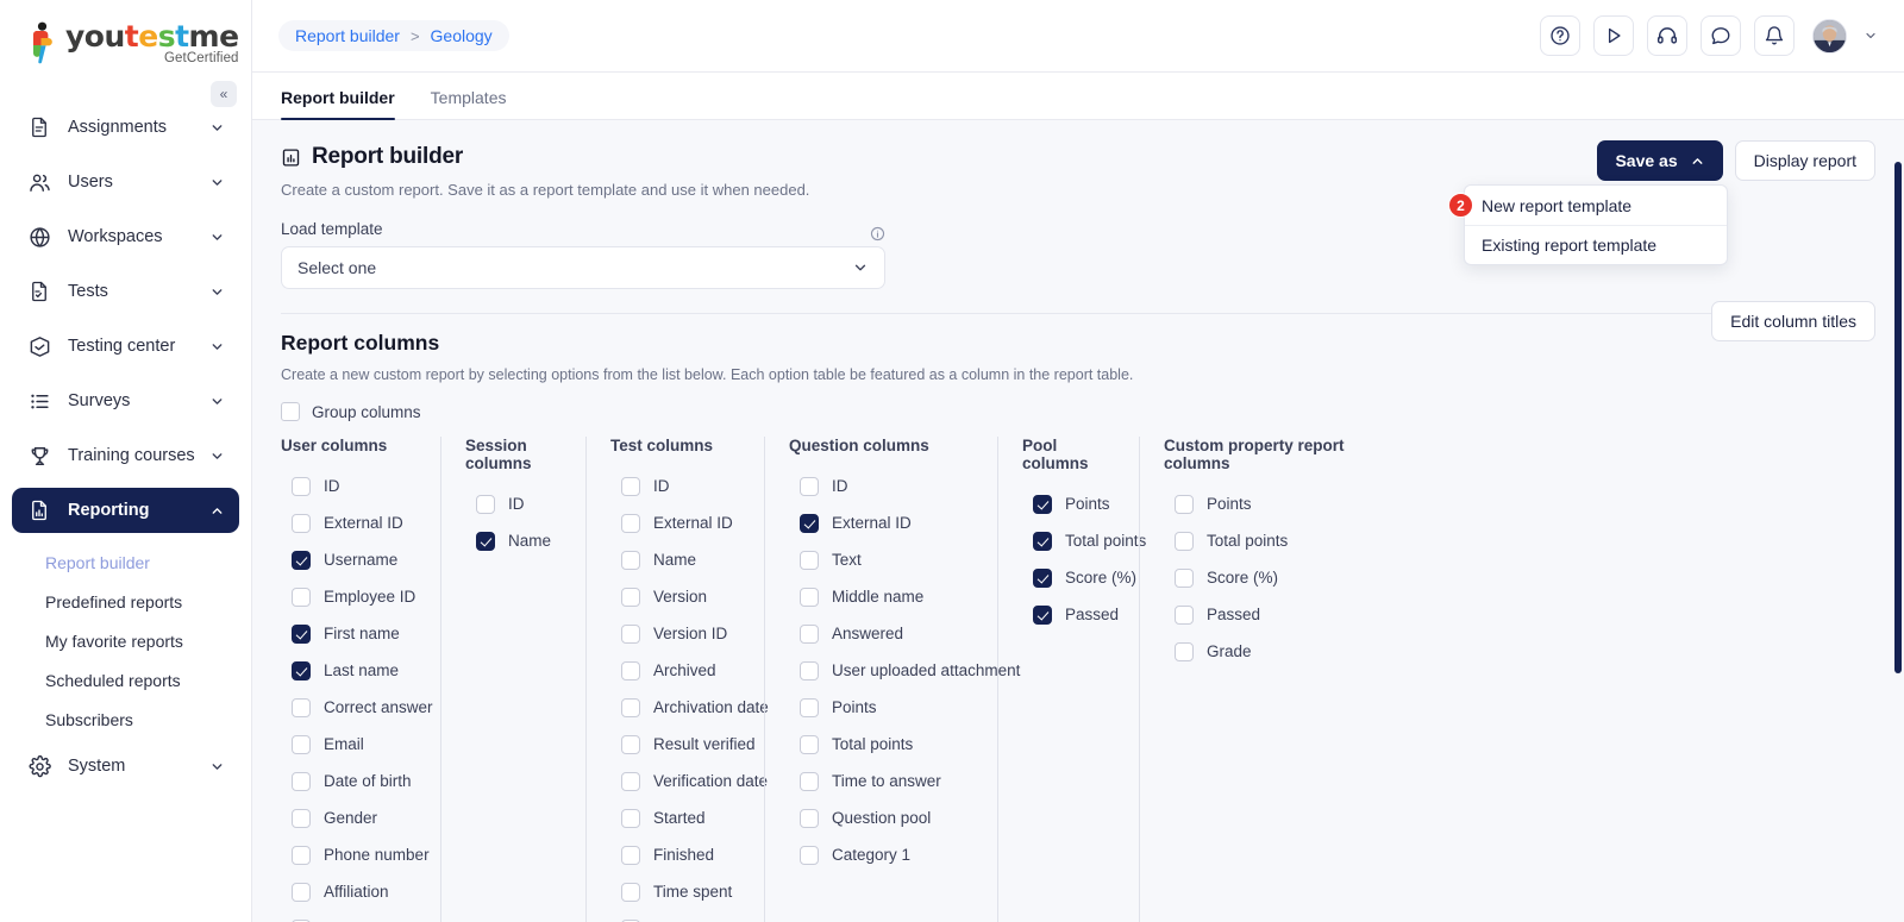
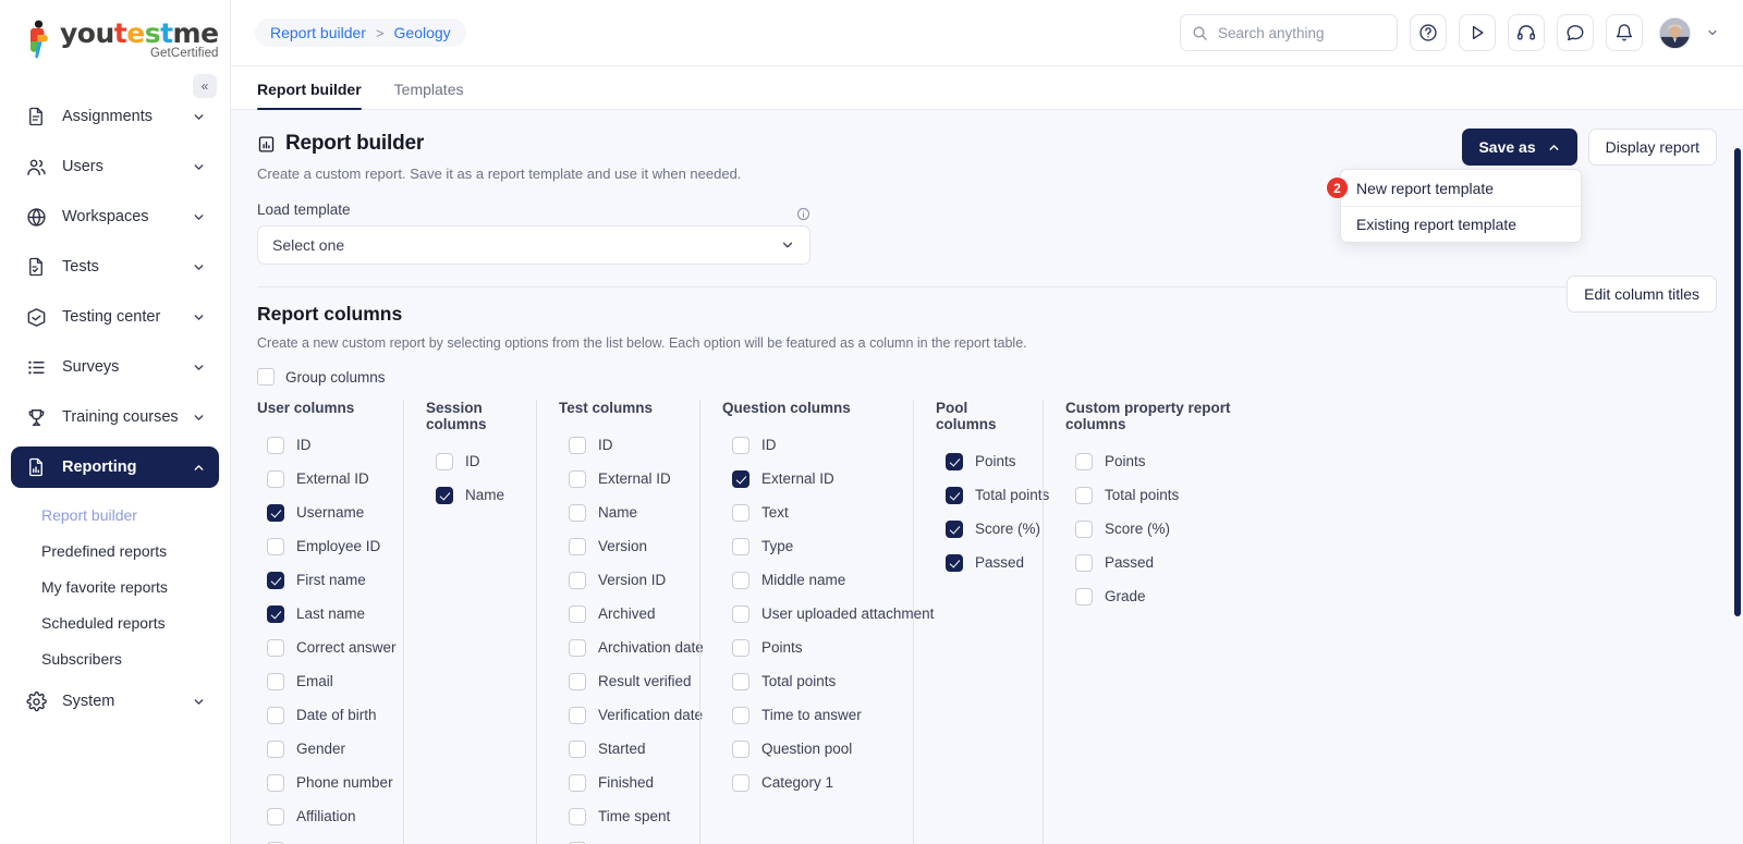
  youtestme
  GetCertified
  «
  Assignments
  Users
  Workspaces
  Tests
  Testing center
  Surveys
  Training courses
  Reporting
  Report builder
  Predefined reports
  My favorite reports
  Scheduled reports
  Subscribers
  System
  Report builder
  >
  Geology
+ Search anything
  Report builder
  Templates
  Report builder
  Create a custom report. Save it as a report template and use it when needed.
  Save as
  Display report
  New report template
  2
  Existing report template
  Load template
  Select one
  Report columns
- Create a new custom report by selecting options from the list below. Each option table be featured as a column in the report table.
+ Create a new custom report by selecting options from the list below. Each option will be featured as a column in the report table.
  Edit column titles
  Group columns
  User columns
  ID
  External ID
  Username
  Employee ID
  First name
  Last name
  Correct answer
  Email
  Date of birth
  Gender
  Phone number
  Affiliation
  Session columns
  ID
  Name
  Test columns
  ID
  External ID
  Name
  Version
  Version ID
  Archived
  Archivation date
  Result verified
  Verification date
  Started
  Finished
  Time spent
  Question columns
  ID
  External ID
  Text
+ Type
  Middle name
- Answered
  User uploaded attachment
  Points
  Total points
  Time to answer
  Question pool
  Category 1
  Pool columns
  Points
  Total points
  Score (%)
  Passed
  Custom property report columns
  Points
  Total points
  Score (%)
  Passed
  Grade
